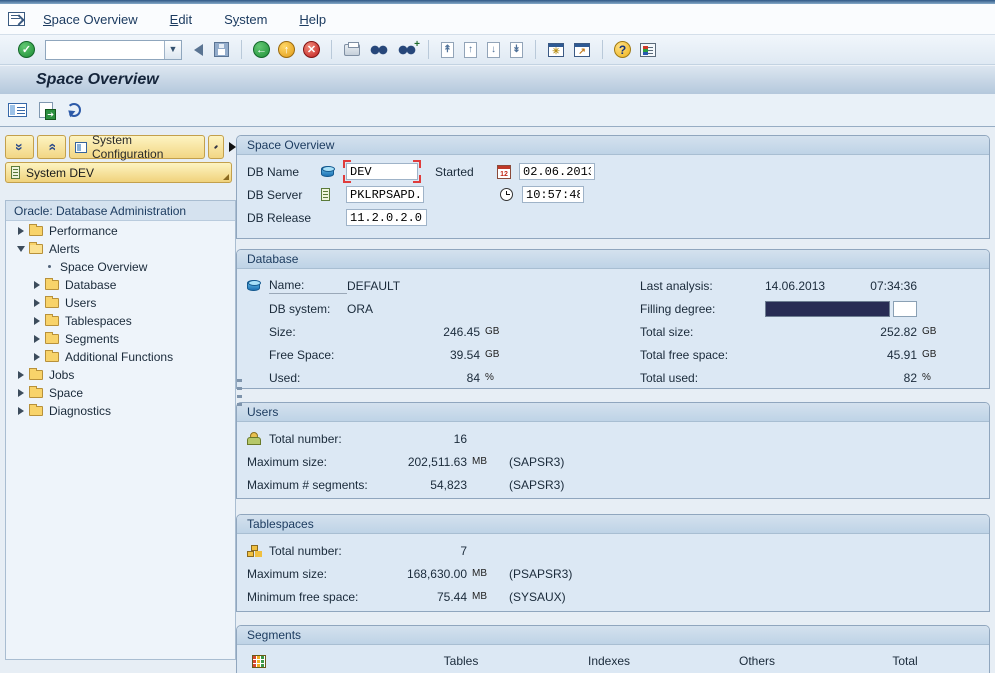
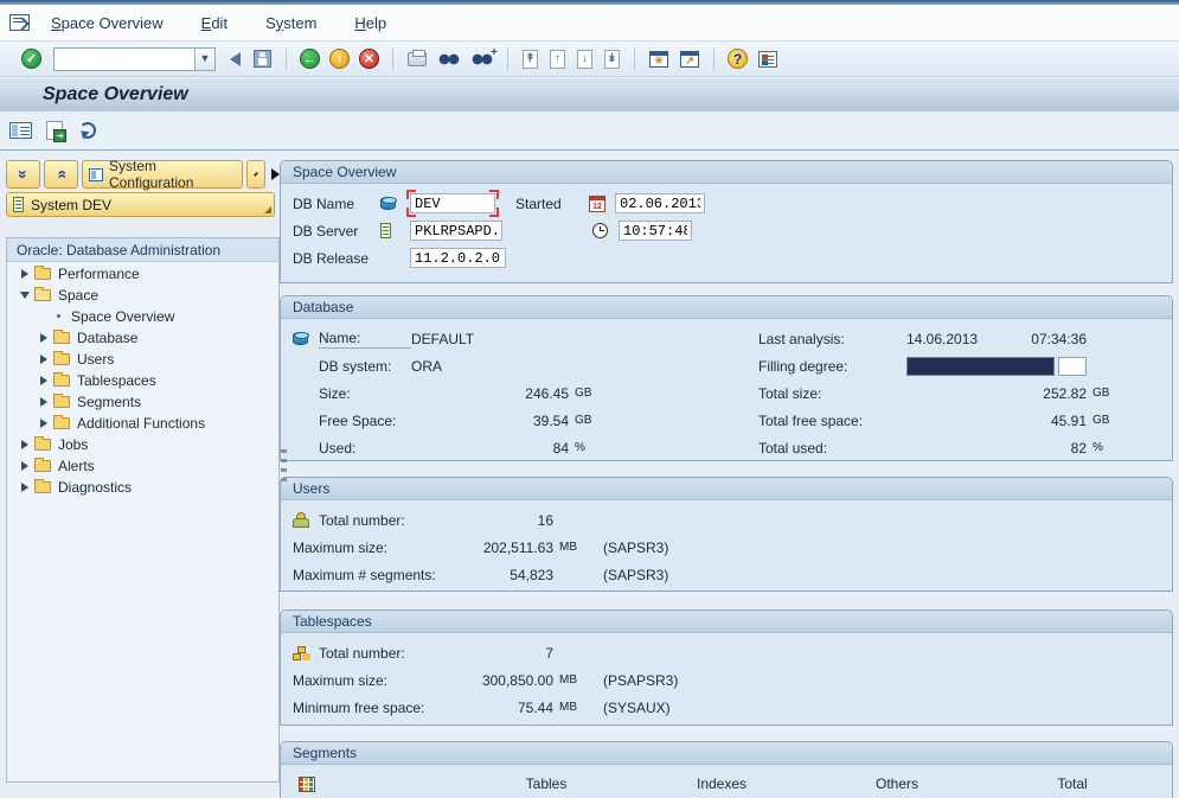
  Space Overview
  Edit
  System
  Help
  ✓
  ▼
  ←
  ↑
  ✕
  ↟
  ↑
  ↓
  ↡
  ✳
  ↗
  ?
  Space Overview
  System Configuration
  System DEV
  Oracle: Database Administration
  Performance
- Alerts
+ Space
  Space Overview
  Database
  Users
  Tablespaces
  Segments
  Additional Functions
  Jobs
- Space
+ Alerts
  Diagnostics
  Space Overview
  DB Name
  DEV
  Started
  02.06.201
  DB Server
  PKLRPSAPD.
  10:57:4
  DB Release
  11.2.0.2.0
  Database
  Name:
  DEFAULT
  Last analysis:
  14.06.2013
  07:34:36
  DB system:
  ORA
  Filling degree:
  Size:
  246.45
  GB
  Total size:
  252.82
  GB
  Free Space:
  39.54
  GB
  Total free space:
  45.91
  GB
  Used:
  84
  %
  Total used:
  82
  %
  Users
  Total number:
  16
  Maximum size:
  202,511.63
  MB
  (SAPSR3)
  Maximum # segments:
  54,823
  (SAPSR3)
  Tablespaces
  Total number:
  7
  Maximum size:
- 168,630.00
+ 300,850.00
  MB
  (PSAPSR3)
  Minimum free space:
  75.44
  MB
  (SYSAUX)
  Segments
  Tables
  Indexes
  Others
  Total
